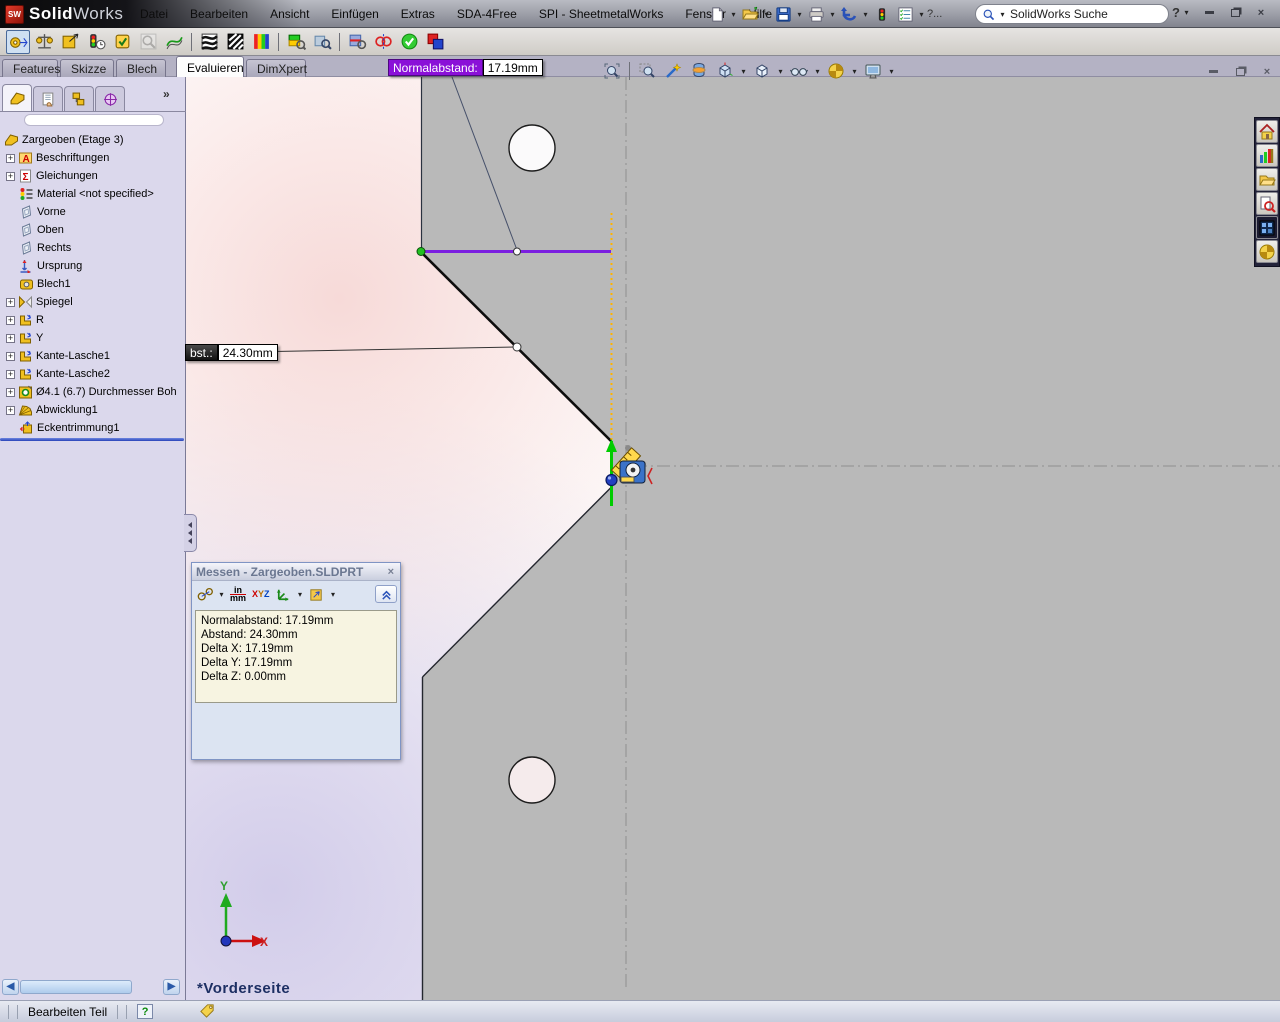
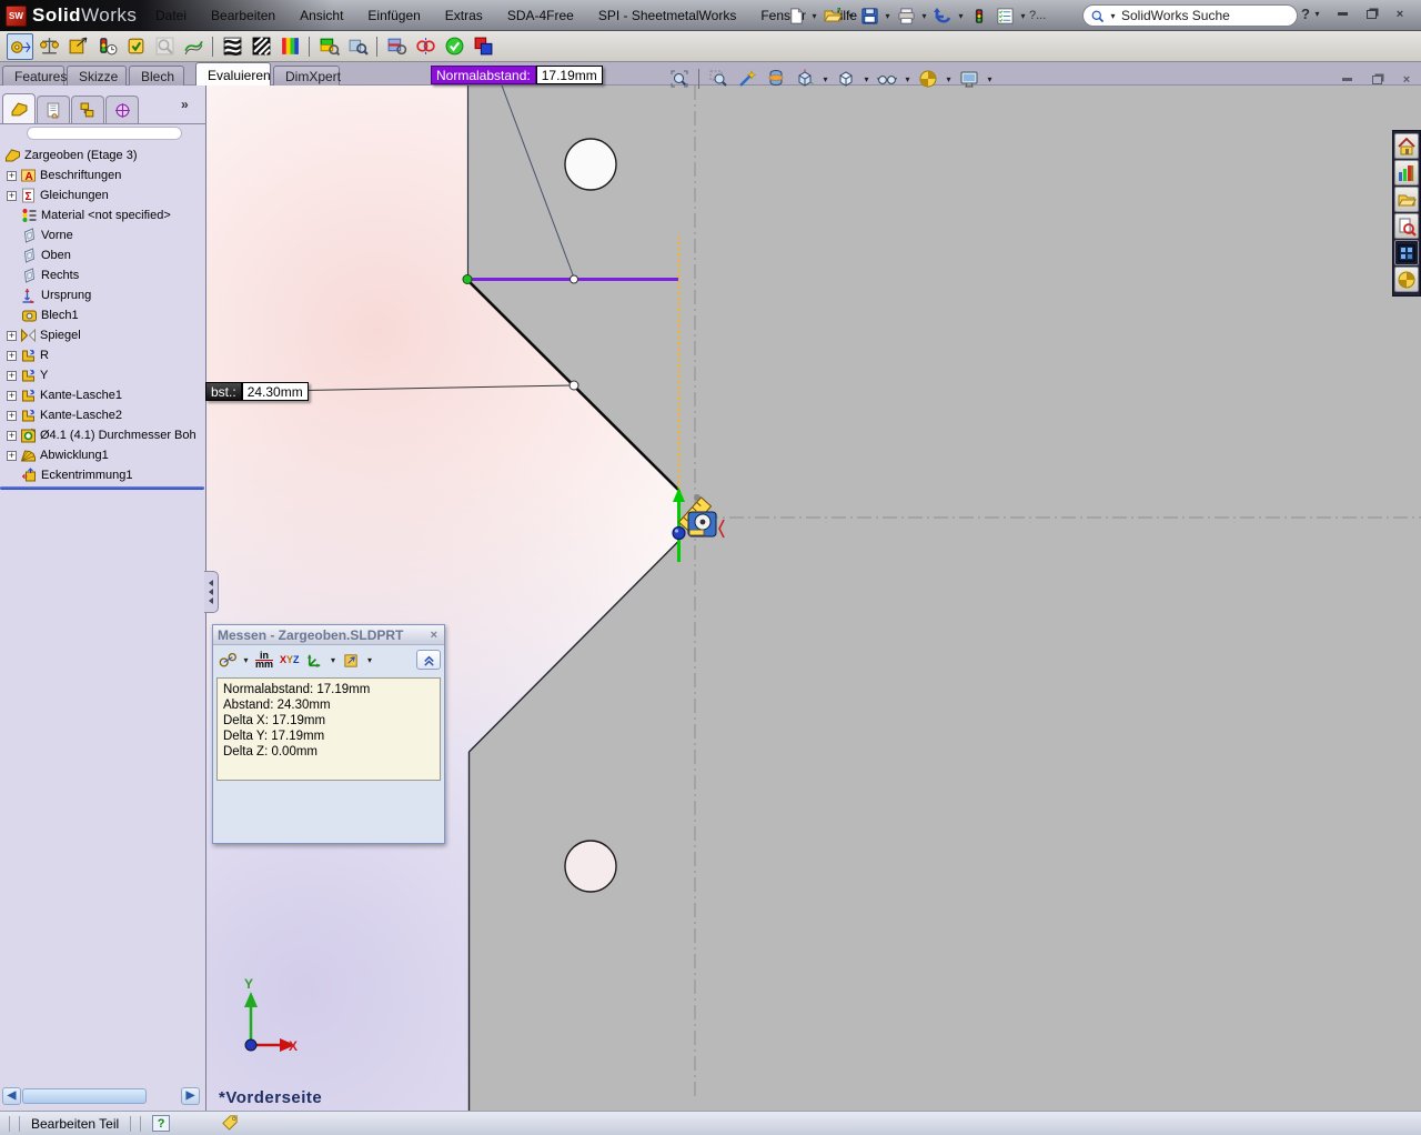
  SW
  SolidWorks
  Datei
  Bearbeiten
  Ansicht
  Einfügen
  Extras
  SDA-4Free
  SPI - SheetmetalWorks
  Fensr
  ▾
  ▾
  ▾
  ▾
  ▾
  ▾
  ?...
  ▾
  SolidWorks Suche
  ?
  ▾
  ×
  Features
  Skizze
  Blech
  Evaluieren
  DimXpert
  ▾
  ▾
  ▾
  ▾
  ▾
  ×
  Y
  X
  Normalabstand:
  17.19mm
  bst.:
  24.30mm
  *Vorderseite
  »
  Zargeoben (Etage 3)
  +
  Beschriftungen
  +
  Gleichungen
  Material <not specified>
  Vorne
  Oben
  Rechts
  Ursprung
  Blech1
  +
  Spiegel
  +
  R
  +
  Y
  +
  Kante-Lasche1
  +
  Kante-Lasche2
  +
- Ø4.1 (6.7) Durchmesser Boh
+ Ø4.1 (4.1) Durchmesser Boh
  +
  Abwicklung1
  Eckentrimmung1
  ◀
  ▶
  Messen - Zargeoben.SLDPRT
  ×
  ▾
  in
  mm
  XYZ
  ▾
  ▾
  Normalabstand: 17.19mm
  Abstand: 24.30mm
  Delta X: 17.19mm
  Delta Y: 17.19mm
  Delta Z: 0.00mm
  Bearbeiten Teil
  ?
